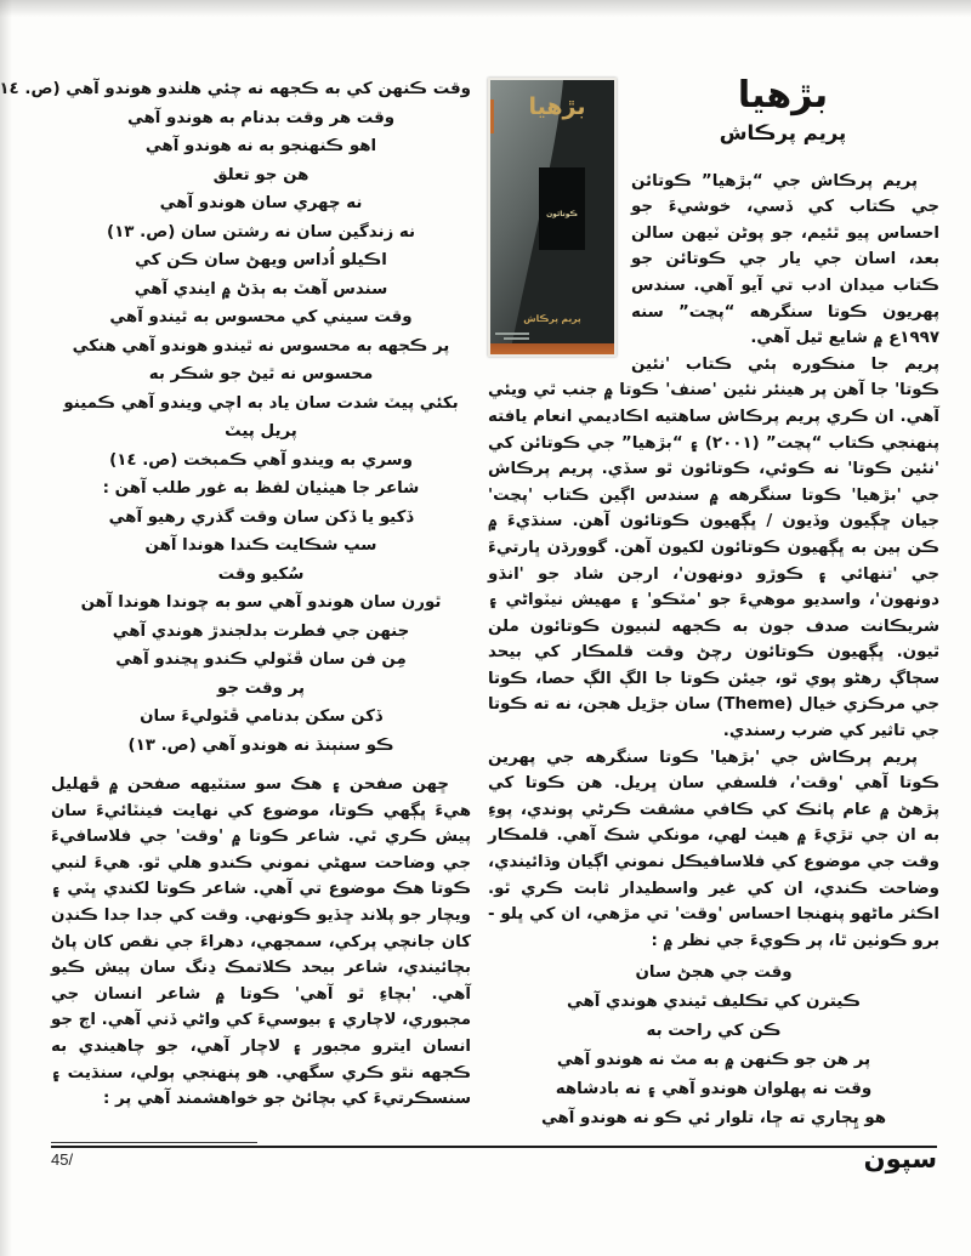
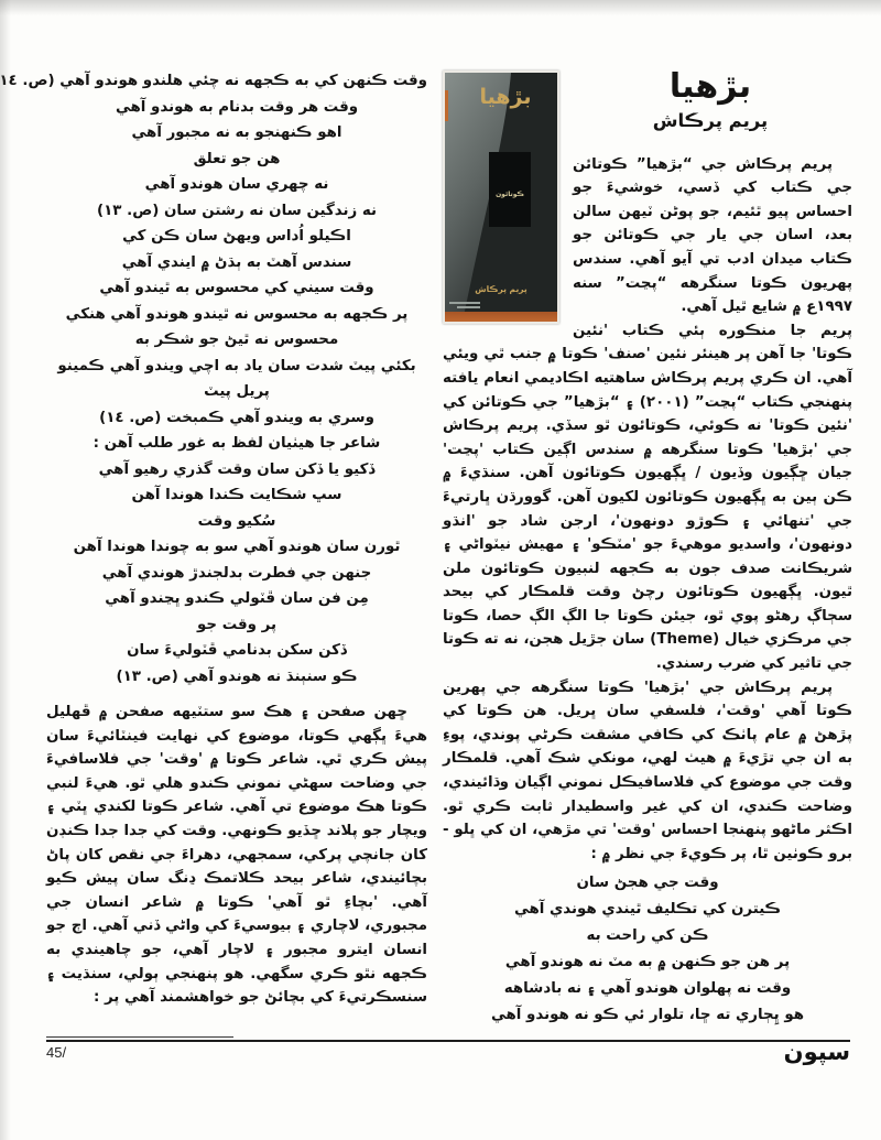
  بڙهيا
  پريم پرڪاش
  بڙهيا
  پريم پرڪاش
  پريم پرڪاش جي “بڙهيا” ڪوتائن جي ڪتاب کي ڏسي، خوشيءَ جو احساس پيو ٿئيم، جو پوڻن ٽيهن سالن بعد، اسان جي يار جي ڪوتائن جو ڪتاب ميدان ادب تي آيو آهي. سندس پهريون ڪوتا سنگرهه “پڃت” سنه ١٩٩٧ع ۾ شايع ٿيل آهي.
  پريم جا منڪوره ٻئي ڪتاب 'نئين ڪوتا' جا آهن پر هينئر نئين 'صنف' ڪوتا ۾ جنب ٿي ويئي آهي. ان ڪري پريم پرڪاش ساهتيه اڪاديمي انعام يافته پنهنجي ڪتاب “پڃت” (٢٠٠١) ۽ “بڙهيا” جي ڪوتائن کي 'نئين ڪوتا' نه ڪوئي، ڪوتائون ٿو سڏي. پريم پرڪاش جي 'بڙهيا' ڪوتا سنگرهه ۾ سندس اڳين ڪتاب 'پڃت' جيان ڇڳيون وڏيون / ڀڳهيون ڪوتائون آهن. سنڌيءَ ۾ ڪن ٻين به ڀڳهيون ڪوتائون لکيون آهن. گوورڌن ڀارتيءَ جي 'تنهائي ۽ ڪوڙو دونهون'، ارجن شاد جو 'انڌو دونهون'، واسديو موهيءَ جو 'مٽڪو' ۽ مهيش نيٽواڻي ۽ شريڪانت صدف جون به ڪجهه لنبيون ڪوتائون ملن ٿيون. ڀڳهيون ڪوتائون رچڻ وقت قلمڪار کي بيحد سڄاڳ رهڻو پوي ٿو، جيئن ڪوتا جا الڳ الڳ حصا، ڪوتا جي مرڪزي خيال (Theme) سان جڙيل هجن، نه ته ڪوتا جي تاثير کي ضرب رسندي.
  پريم پرڪاش جي 'بڙهيا' ڪوتا سنگرهه جي پهرين ڪوتا آهي 'وقت'، فلسفي سان ڀريل. هن ڪوتا کي پڙهڻ ۾ عام پاٺڪ کي ڪافي مشقت ڪرڻي پوندي، پوءِ به ان جي تڙيءَ ۾ هيٺ لهي، مونکي شڪ آهي. قلمڪار وقت جي موضوع کي فلاسافيڪل نموني اڳيان وڌائيندي، وضاحت ڪندي، ان کي غير واسطيدار ثابت ڪري ٿو. اڪثر ماڻهو پنهنجا احساس 'وقت' تي مڙهي، ان کي ڀلو - برو ڪوٺين ٿا، پر ڪويءَ جي نظر ۾ :
  وقت جي هجڻ سان
  ڪيترن کي تڪليف ٿيندي هوندي آهي
  ڪن کي راحت به
  پر هن جو ڪنهن ۾ به مٽ نه هوندو آهي
  وقت نه پهلوان هوندو آهي ۽ نه بادشاهه
  هو ڀِڄاري ته ڇا، تلوار ئي ڪو نه هوندو آهي
  وقت ڪنهن کي به ڪجهه نه چئي هلندو هوندو آهي (ص. ٤
  وقت هر وقت بدنام به هوندو آهي
- اهو ڪنهنجو به نه هوندو آهي
+ اهو ڪنهنجو به نه مجبور آهي
  هن جو تعلق
  نه چهري سان هوندو آهي
  نه زندگين سان نه رشتن سان (ص. ١٣)
  اڪيلو اُداس ويهڻ سان ڪن کي
  سندس آهٽ به ٻڌڻ ۾ ايندي آهي
  وقت سيني کي محسوس به ٿيندو آهي
  پر ڪجهه به محسوس نه ٿيندو هوندو آهي هنکي
  محسوس نه ٿيڻ جو شڪر به
  بکئي پيٽ شدت سان ياد به اچي ويندو آهي ڪمينو
  پريل پيٽ
  وسري به ويندو آهي ڪمبخت (ص. ١٤)
  شاعر جا هيٺيان لفظ به غور طلب آهن :
  ڏکيو يا ڏکن سان وقت گذري رهيو آهي
  سڀ شڪايت ڪندا هوندا آهن
  سُکيو وقت
  ٿورن سان هوندو آهي سو به چوندا هوندا آهن
  جنهن جي فطرت بدلجندڙ هوندي آهي
  مِن فن سان ڦٽولي ڪندو ڀڃندو آهي
  پر وقت جو
  ڏکن سکن بدنامي ڦٽوليءَ سان
  ڪو سنٻنڌ نه هوندو آهي (ص. ١٣)
  ڇهن صفحن ۽ هڪ سو ستٽيهه صفحن ۾ ڦهليل هيءَ ڀڳهي ڪوتا، موضوع کي نهايت فينٽائيءَ سان پيش ڪري ٿي. شاعر ڪوتا ۾ 'وقت' جي فلاسافيءَ جي وضاحت سهڻي نموني ڪندو هلي ٿو. هيءَ لنبي ڪوتا هڪ موضوع تي آهي. شاعر ڪوتا لکندي ڀٽي ۽ ويچار جو پلاند ڇڏيو ڪونهي. وقت کي جدا جدا ڪنڊن کان جانچي پرکي، سمجهي، دهراءَ جي نقص کان پاڻ بچائيندي، شاعر بيحد ڪلاتمڪ ڍنگ سان پيش ڪيو آهي. 'بچاءِ ٿو آهي' ڪوتا ۾ شاعر انسان جي مجبوري، لاچاري ۽ بيوسيءَ کي واڻي ڏني آهي. اڄ جو انسان ايترو مجبور ۽ لاچار آهي، جو چاهيندي به ڪجهه نٿو ڪري سگهي. هو پنهنجي ٻولي، سنڌيت ۽ سنسڪرتيءَ کي بچائڻ جو خواهشمند آهي پر :
  45/
  سپون
